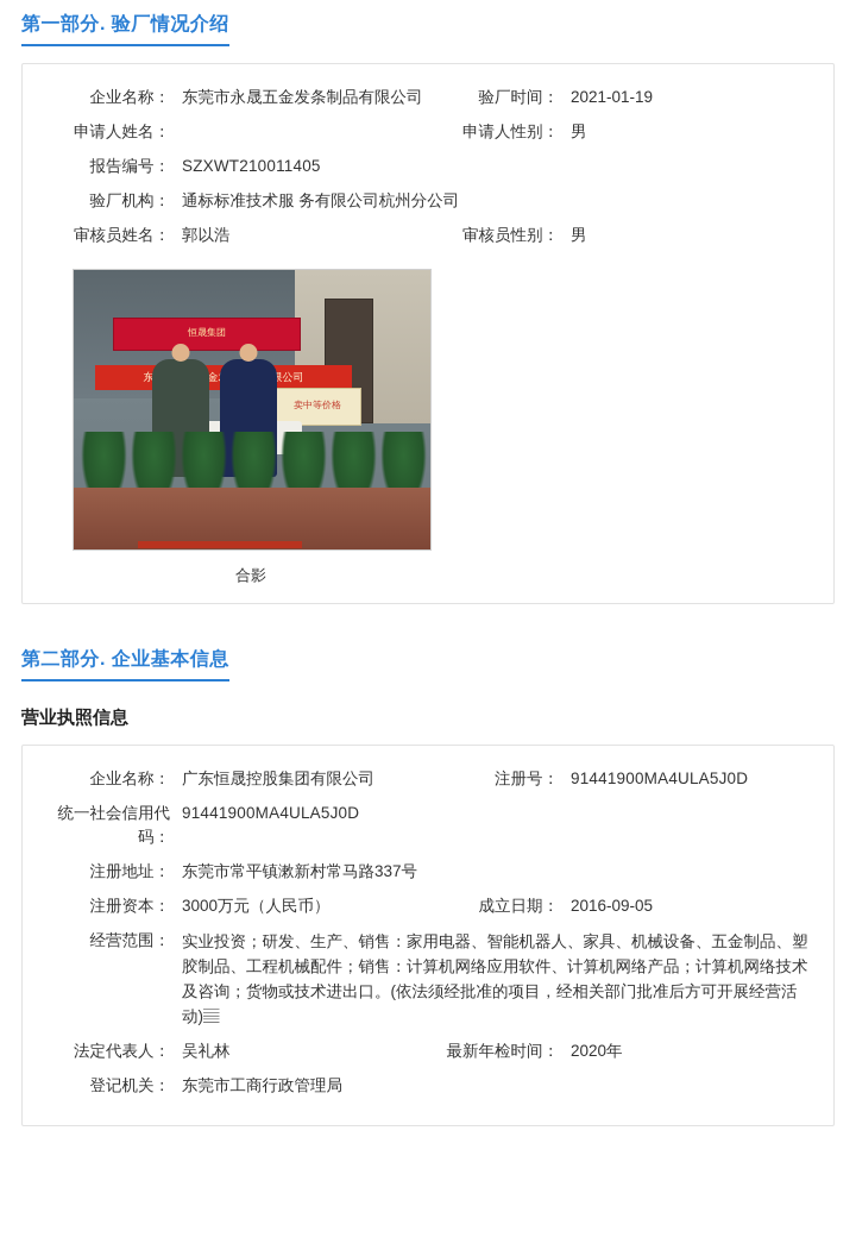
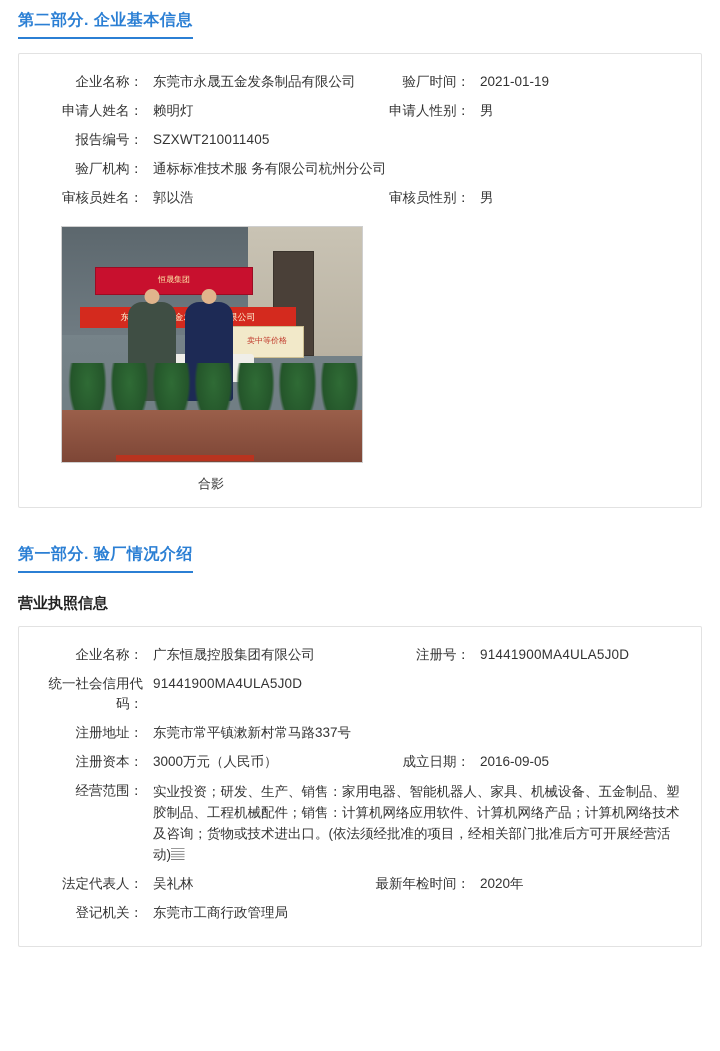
- 第一部分. 验厂情况介绍
+ 第二部分. 企业基本信息
  企业名称：
  东莞市永晟五金发条制品有限公司
  验厂时间：
  2021-01-19
  申请人姓名：
+ 赖明灯
  申请人性别：
  男
  报告编号：
  SZXWT210011405
  验厂机构：
  通标标准技术服 务有限公司杭州分公司
  审核员姓名：
  郭以浩
  审核员性别：
  男
  恒晟集团
  卖中等价格
  合影
- 第二部分. 企业基本信息
+ 第一部分. 验厂情况介绍
  营业执照信息
  企业名称：
  广东恒晟控股集团有限公司
  注册号：
  91441900MA4ULA5J0D
  统一社会信用代码：
  91441900MA4ULA5J0D
  注册地址：
  东莞市常平镇漱新村常马路337号
  注册资本：
  3000万元（人民币）
  成立日期：
  2016-09-05
  经营范围：
  实业投资；研发、生产、销售：家用电器、智能机器人、家具、机械设备、五金制品、塑胶制品、工程机械配件；销售：计算机网络应用软件、计算机网络产品；计算机网络技术及咨询；货物或技术进出口。(依法须经批准的项目，经相关部门批准后方可开展经营活动)▤
  法定代表人：
  吴礼林
  最新年检时间：
  2020年
  登记机关：
  东莞市工商行政管理局
